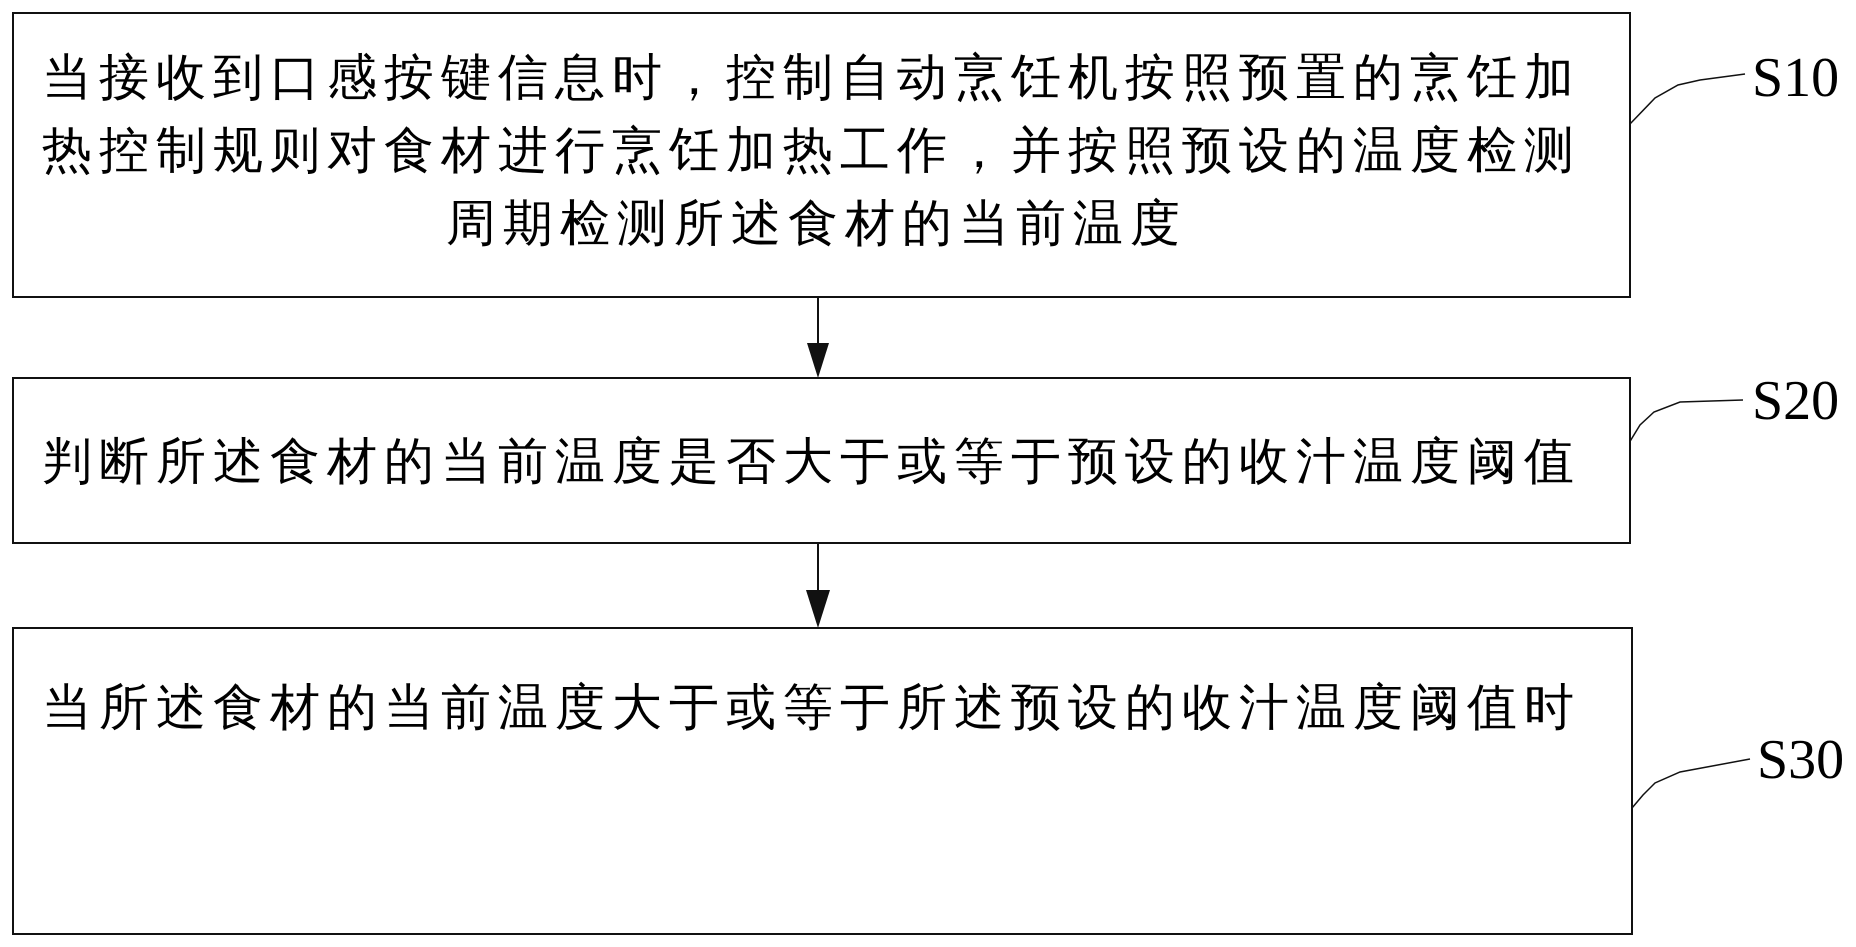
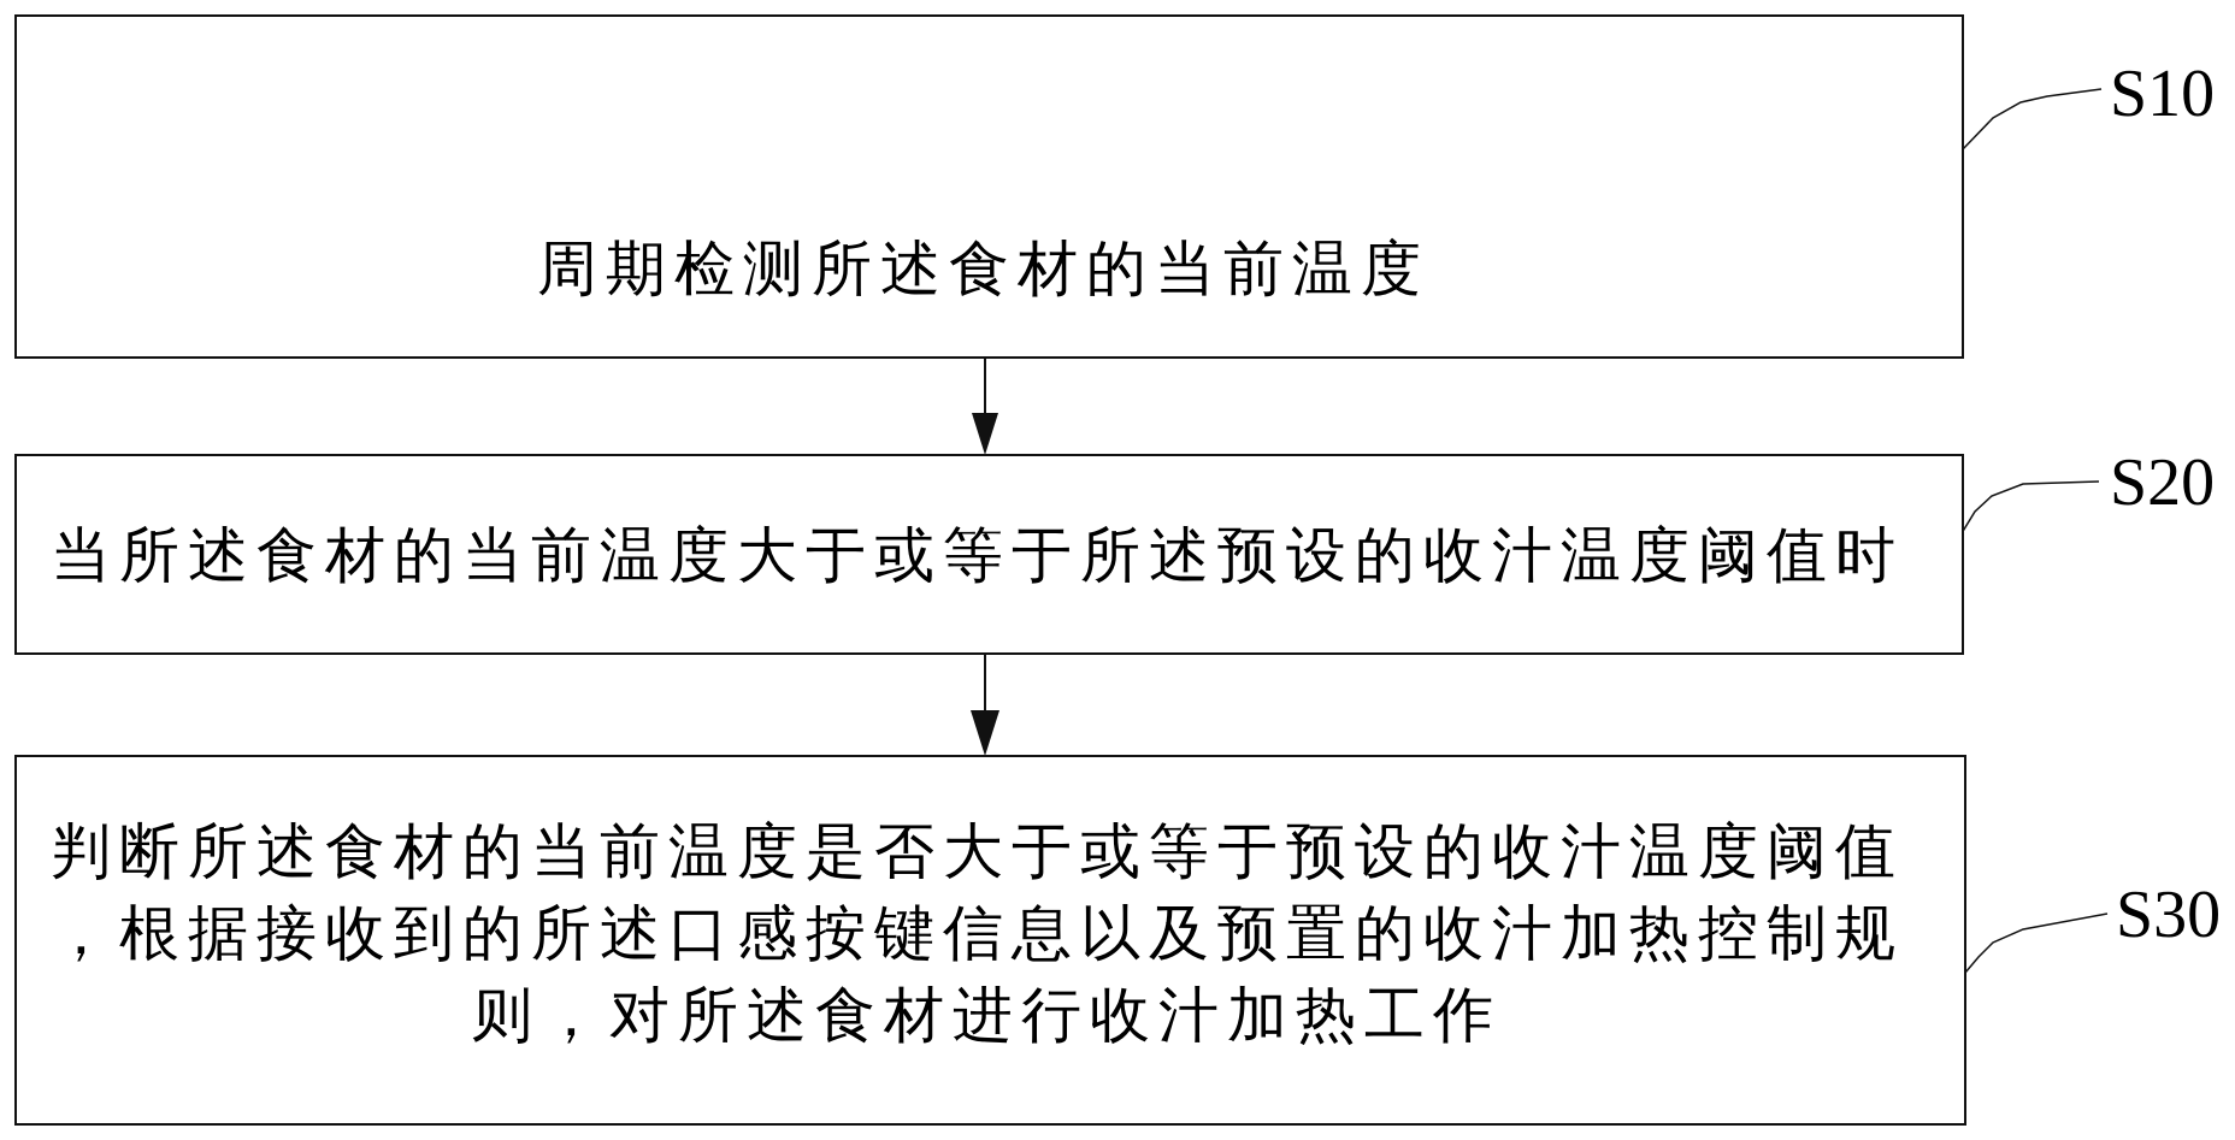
- 当接收到口感按键信息时，控制自动烹饪机按照预置的烹饪加
- 热控制规则对食材进行烹饪加热工作，并按照预设的温度检测
  周期检测所述食材的当前温度
  S10
- 判断所述食材的当前温度是否大于或等于预设的收汁温度阈值
+ 当所述食材的当前温度大于或等于所述预设的收汁温度阈值时
  S20
- 当所述食材的当前温度大于或等于所述预设的收汁温度阈值时
+ 判断所述食材的当前温度是否大于或等于预设的收汁温度阈值
+ ，根据接收到的所述口感按键信息以及预置的收汁加热控制规
+ 则，对所述食材进行收汁加热工作
  S30
